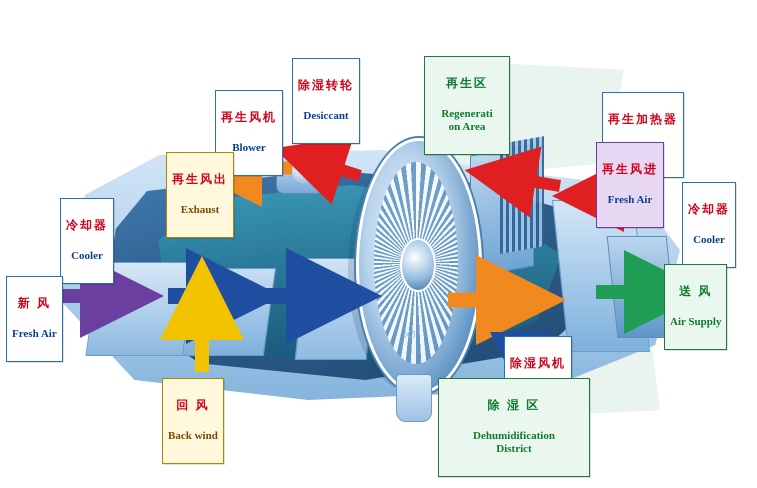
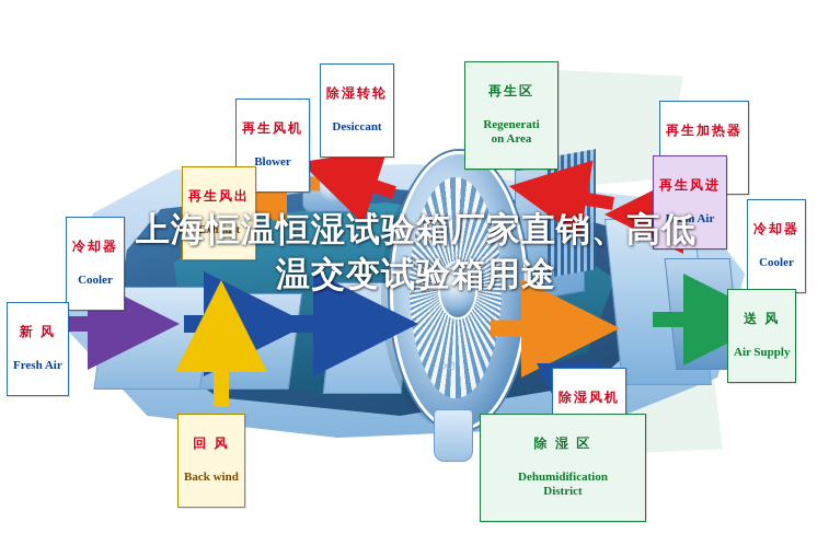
  XJ
  除湿转轮
  Desiccant
  再生风机
  Blower
  再生区
  Regenerati
  on Area
  再生加热器
  再生风出
  Exhaust
  再生风进
  Fresh Air
  冷却器
  Cooler
  冷却器
  Cooler
  新 风
  Fresh Air
  送 风
  Air Supply
  回 风
  Back wind
  除湿风机
  除 湿 区
  Dehumidification
  District
+ 上海恒温恒湿试验箱厂家直销、高低温交变试验箱用途
